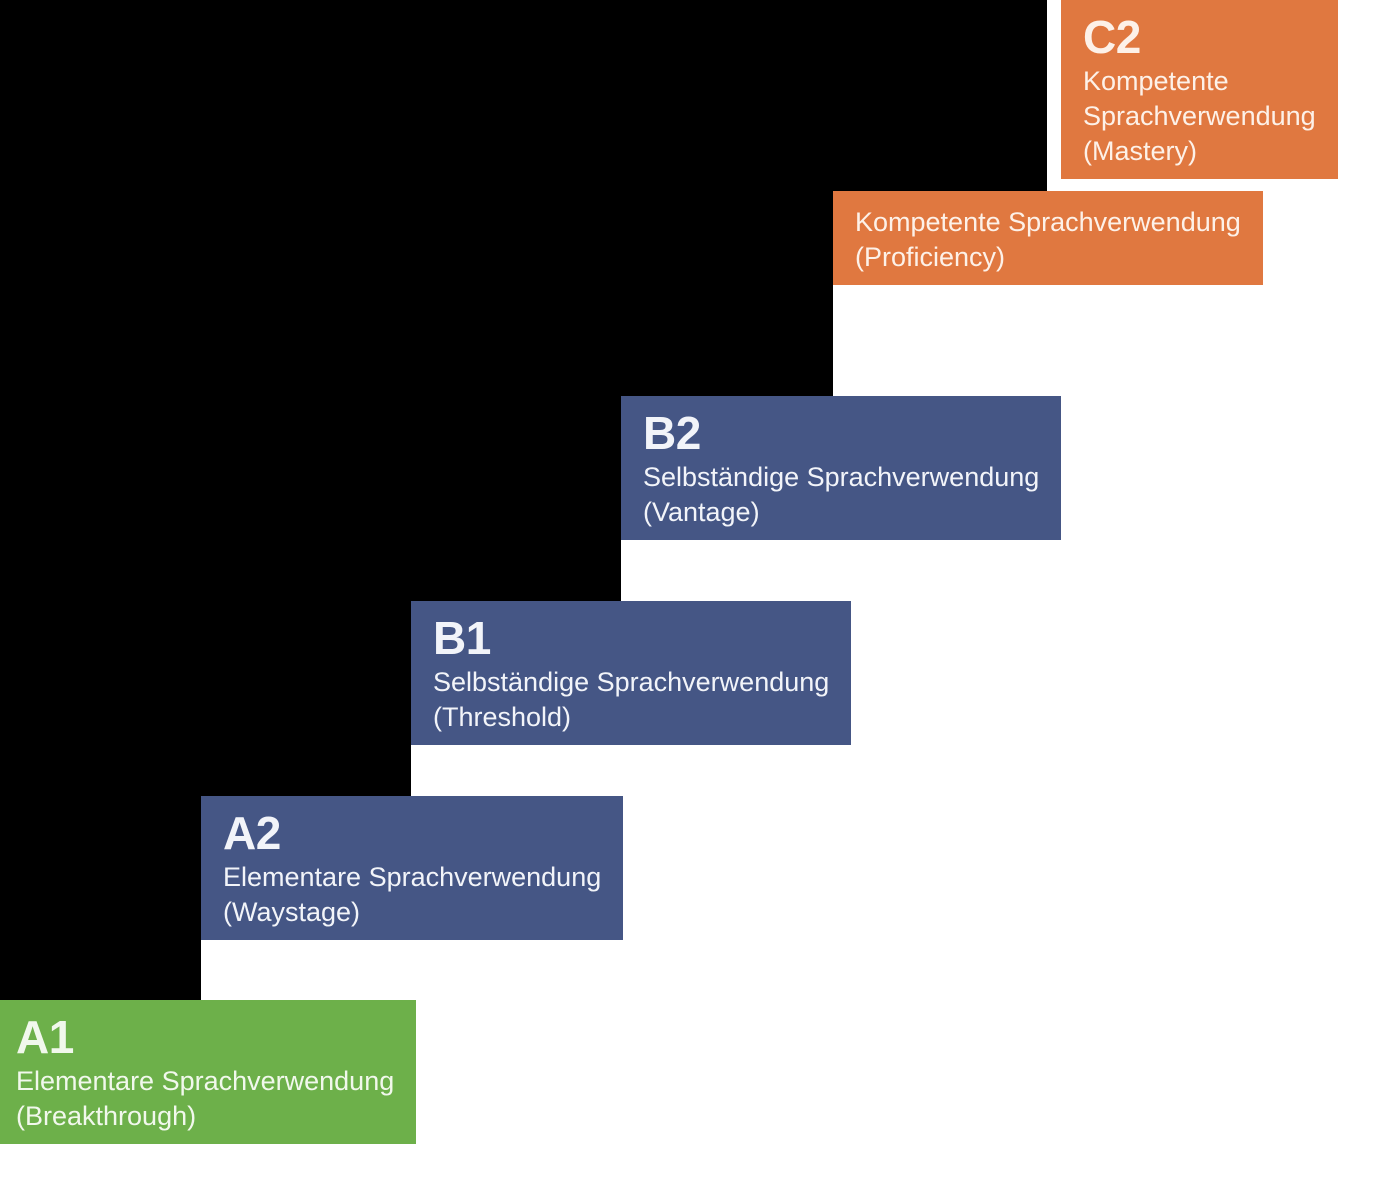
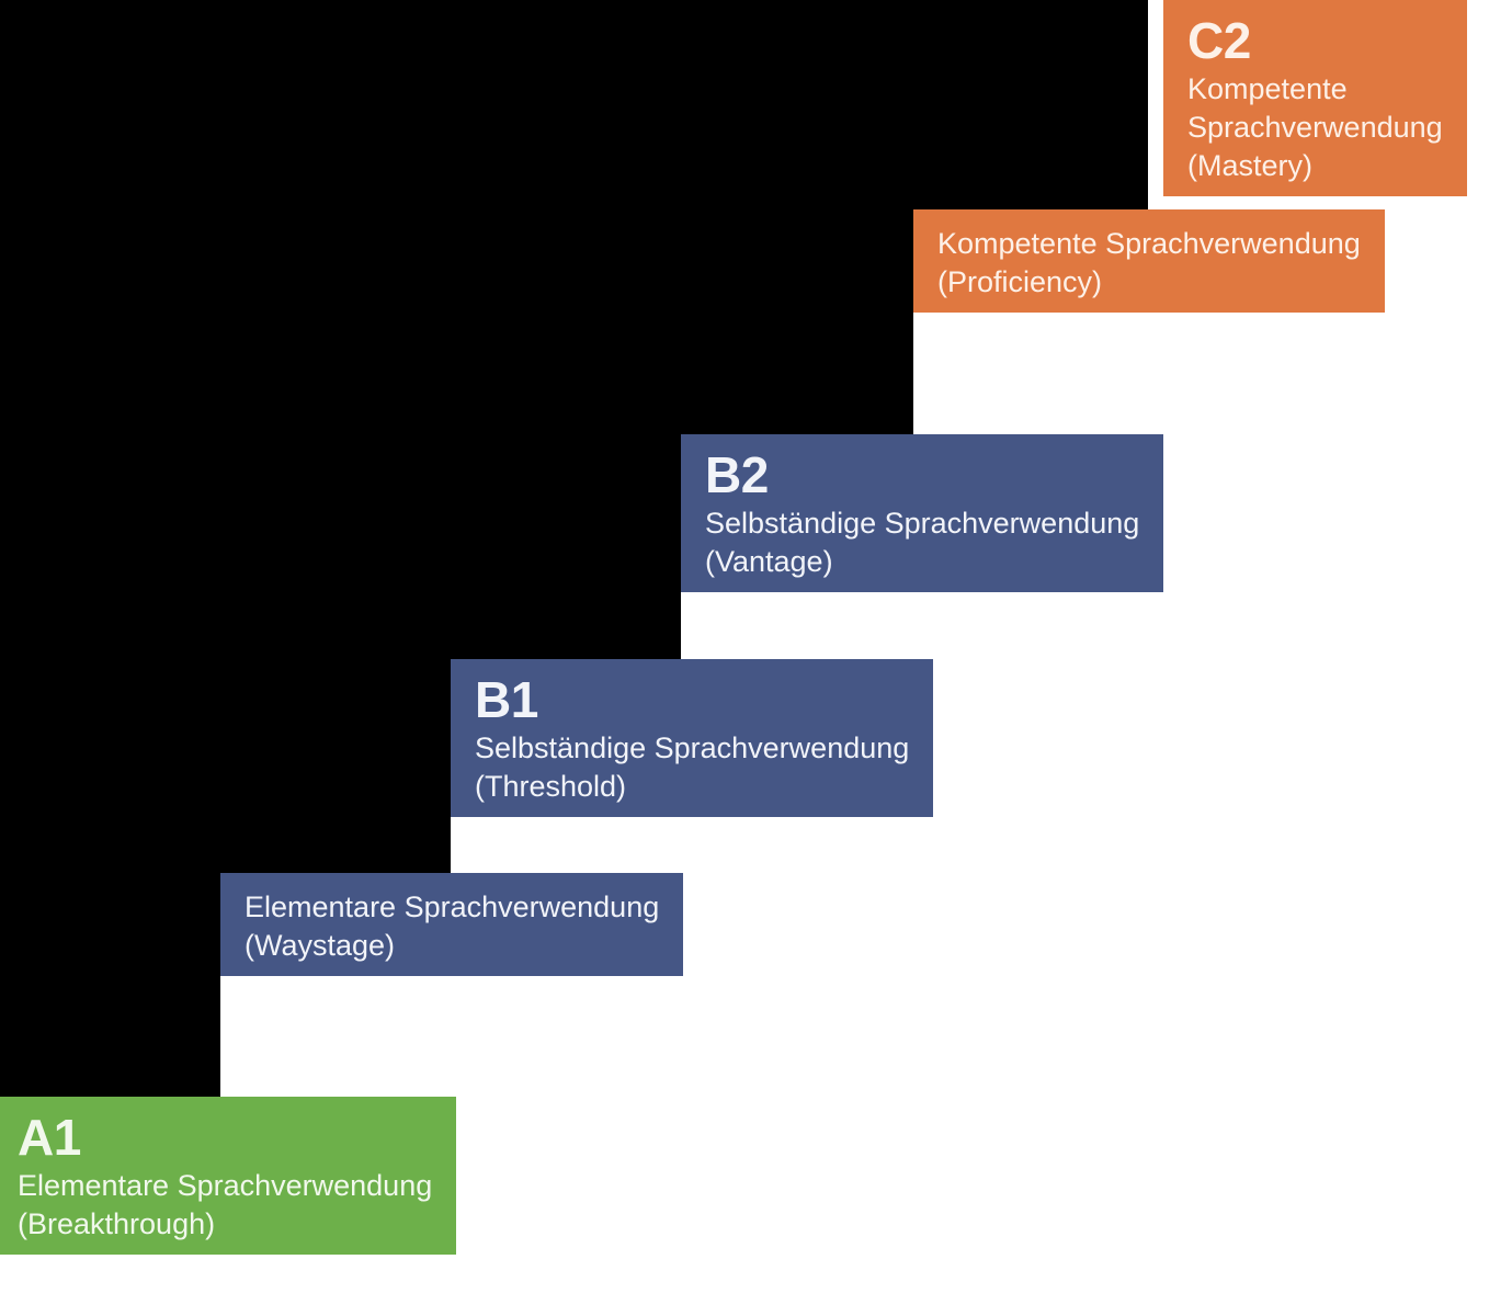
  C2
  Kompetente
  Sprachverwendung
  (Mastery)
  Kompetente Sprachverwendung
  (Proficiency)
  B2
  Selbständige Sprachverwendung
  (Vantage)
  B1
  Selbständige Sprachverwendung
  (Threshold)
- A2
  Elementare Sprachverwendung
  (Waystage)
  A1
  Elementare Sprachverwendung
  (Breakthrough)
